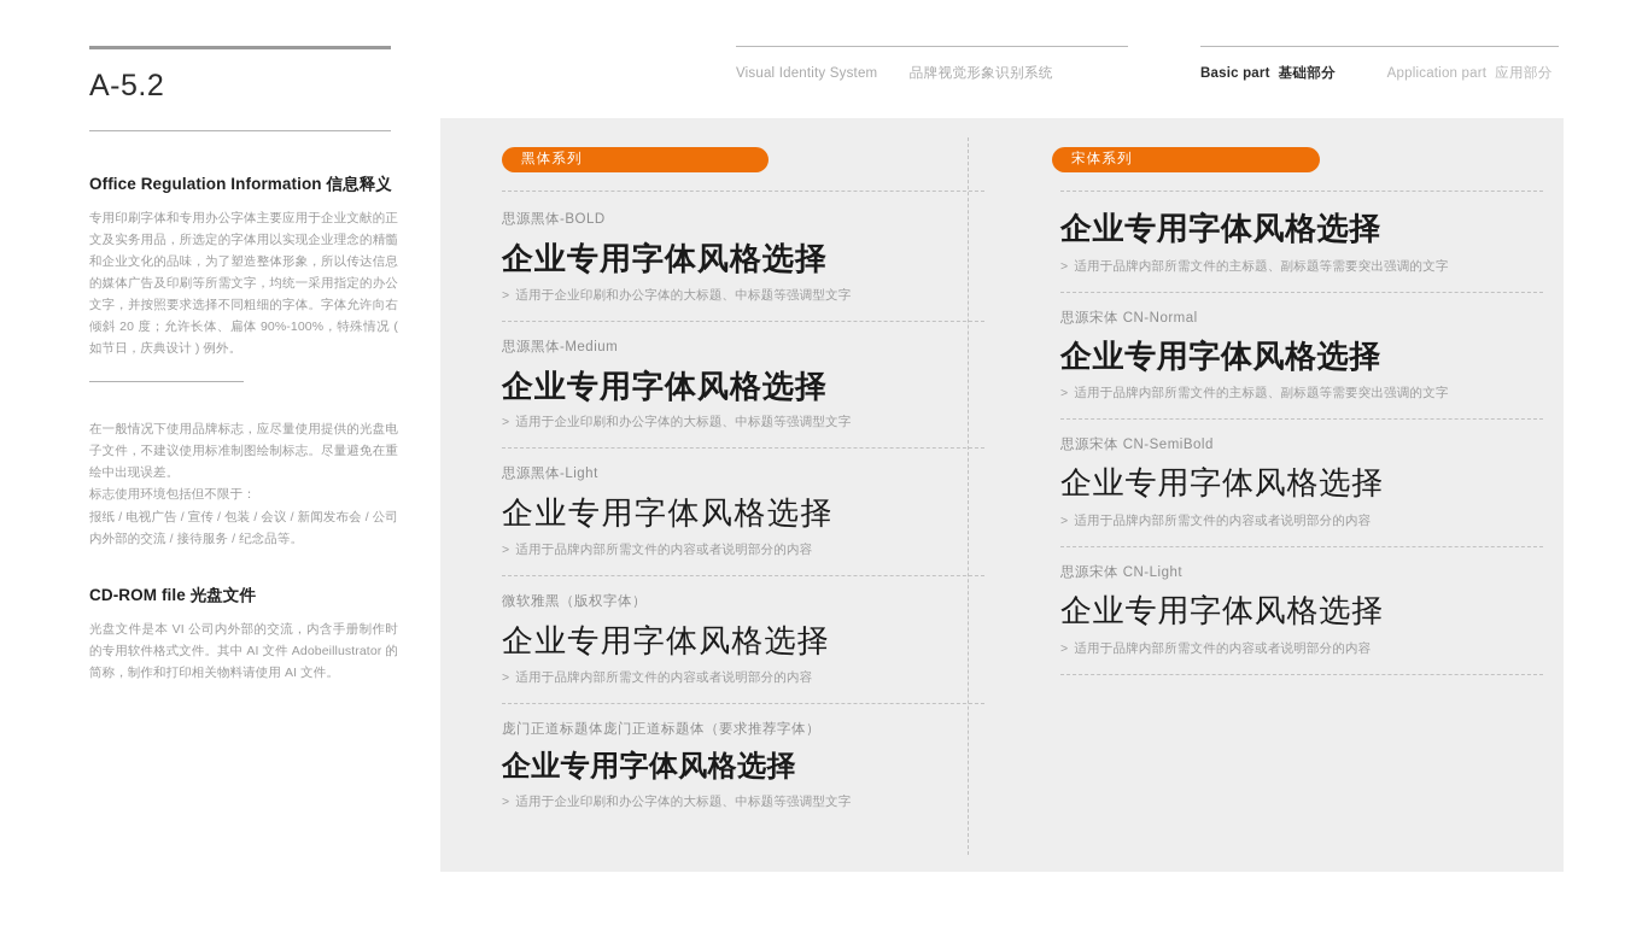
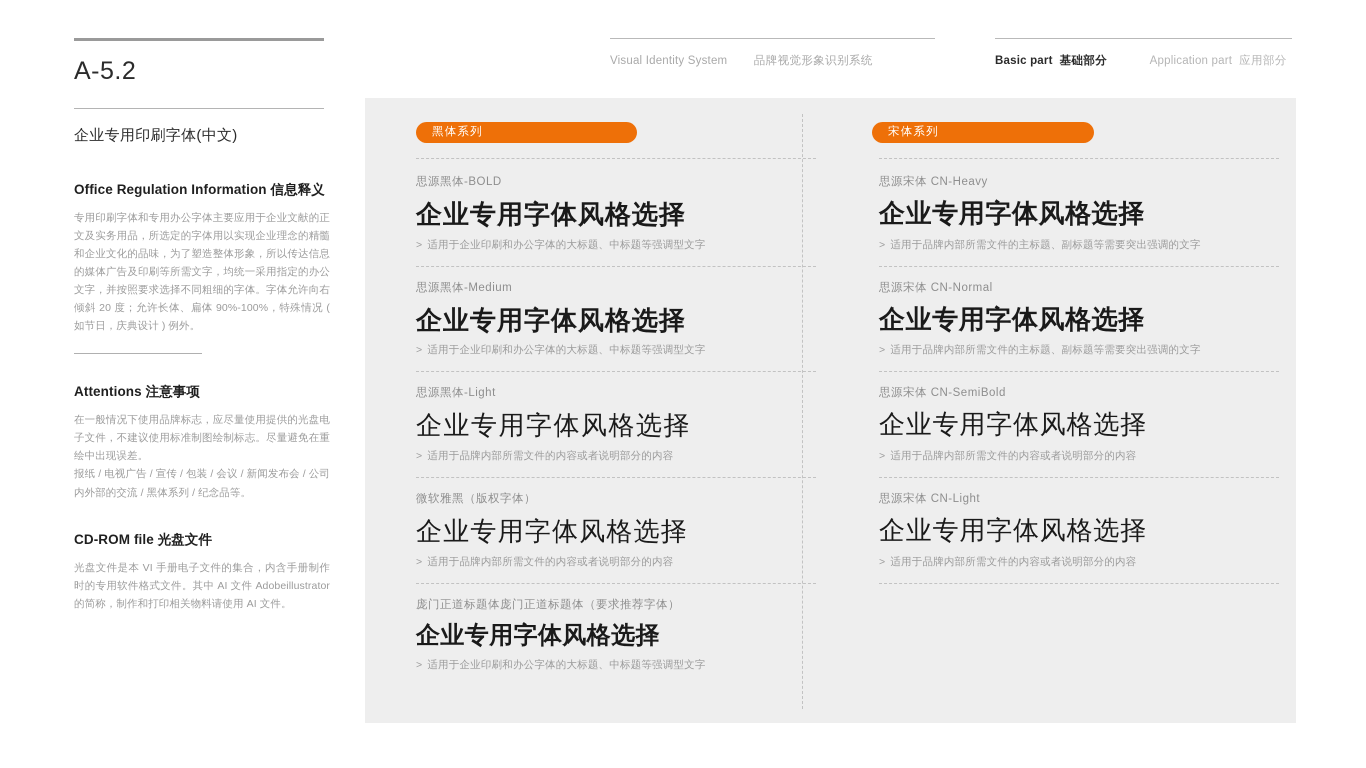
  A-5.2
+ 企业专用印刷字体(中文)
  Office Regulation Information 信息释义
  专用印刷字体和专用办公字体主要应用于企业文献的正文及实务用品，所选定的字体用以实现企业理念的精髓和企业文化的品味，为了塑造整体形象，所以传达信息的媒体广告及印刷等所需文字，均统一采用指定的办公文字，并按照要求选择不同粗细的字体。字体允许向右倾斜 20 度；允许长体、扁体 90%-100%，特殊情况 ( 如节日，庆典设计 ) 例外。
+ Attentions 注意事项
  在一般情况下使用品牌标志，应尽量使用提供的光盘电子文件，不建议使用标准制图绘制标志。尽量避免在重绘中出现误差。
- 标志使用环境包括但不限于：
- 报纸 / 电视广告 / 宣传 / 包装 / 会议 / 新闻发布会 / 公司内外部的交流 / 接待服务 / 纪念品等。
+ 报纸 / 电视广告 / 宣传 / 包装 / 会议 / 新闻发布会 / 公司内外部的交流 / 黑体系列 / 纪念品等。
  CD-ROM file 光盘文件
- 光盘文件是本 VI 公司内外部的交流，内含手册制作时的专用软件格式文件。其中 AI 文件 Adobeillustrator 的简称，制作和打印相关物料请使用 AI 文件。
+ 光盘文件是本 VI 手册电子文件的集合，内含手册制作时的专用软件格式文件。其中 AI 文件 Adobeillustrator 的简称，制作和打印相关物料请使用 AI 文件。
  Visual Identity System 品牌视觉形象识别系统
  Basic part 基础部分 Application part 应用部分
  黑体系列
  宋体系列
  思源黑体-BOLD
  企业专用字体风格选择
  > 适用于企业印刷和办公字体的大标题、中标题等强调型文字
  思源黑体-Medium
  企业专用字体风格选择
  > 适用于企业印刷和办公字体的大标题、中标题等强调型文字
  思源黑体-Light
  企业专用字体风格选择
  > 适用于品牌内部所需文件的内容或者说明部分的内容
  微软雅黑（版权字体）
  企业专用字体风格选择
  > 适用于品牌内部所需文件的内容或者说明部分的内容
  庞门正道标题体庞门正道标题体（要求推荐字体）
  企业专用字体风格选择
  > 适用于企业印刷和办公字体的大标题、中标题等强调型文字
+ 思源宋体 CN-Heavy
  企业专用字体风格选择
  > 适用于品牌内部所需文件的主标题、副标题等需要突出强调的文字
  思源宋体 CN-Normal
  企业专用字体风格选择
  > 适用于品牌内部所需文件的主标题、副标题等需要突出强调的文字
  思源宋体 CN-SemiBold
  企业专用字体风格选择
  > 适用于品牌内部所需文件的内容或者说明部分的内容
  思源宋体 CN-Light
  企业专用字体风格选择
  > 适用于品牌内部所需文件的内容或者说明部分的内容
